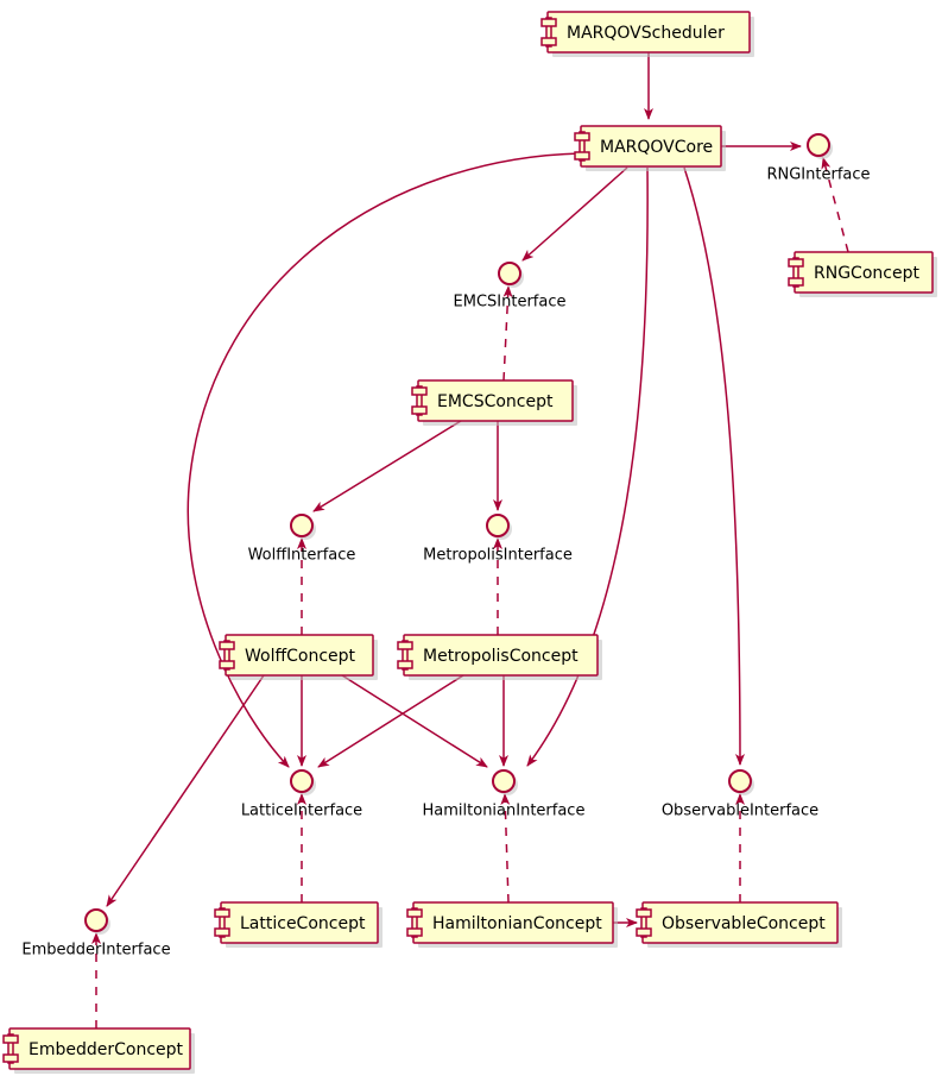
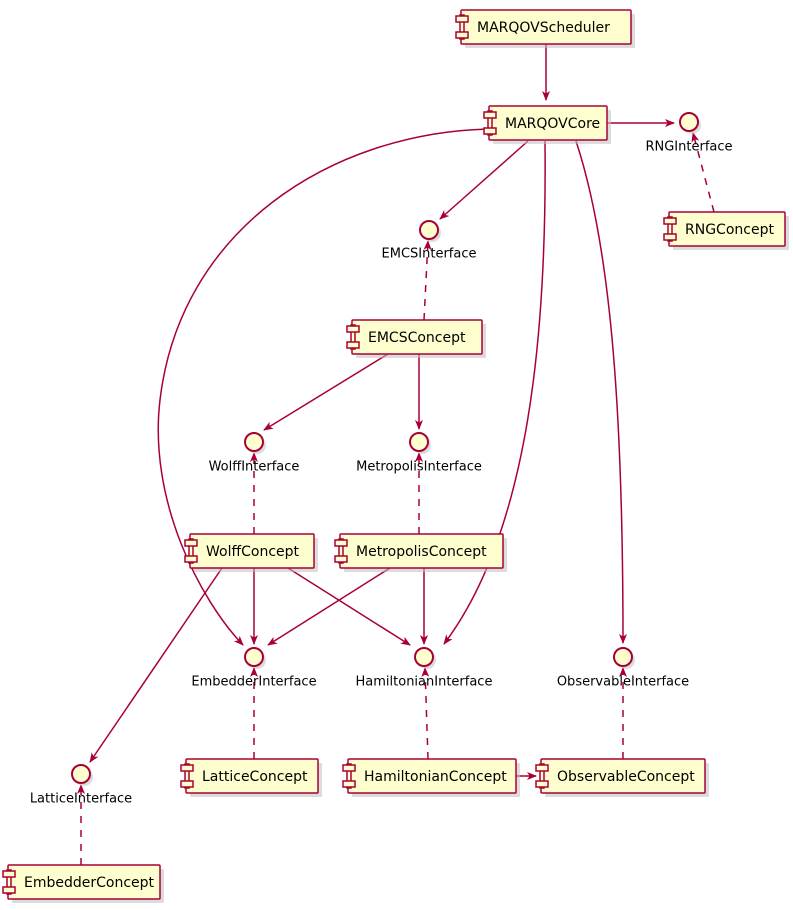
  MARQOVScheduler
  MARQOVCore
  RNGConcept
  EMCSConcept
  WolffConcept
  MetropolisConcept
  LatticeConcept
  HamiltonianConcept
  ObservableConcept
  EmbedderConcept
  RNGInterface
  EMCSInterface
  WolffInterface
  MetropolisInterface
- LatticeInterface
+ EmbedderInterface
  HamiltonianInterface
  ObservableInterface
- EmbedderInterface
+ LatticeInterface
